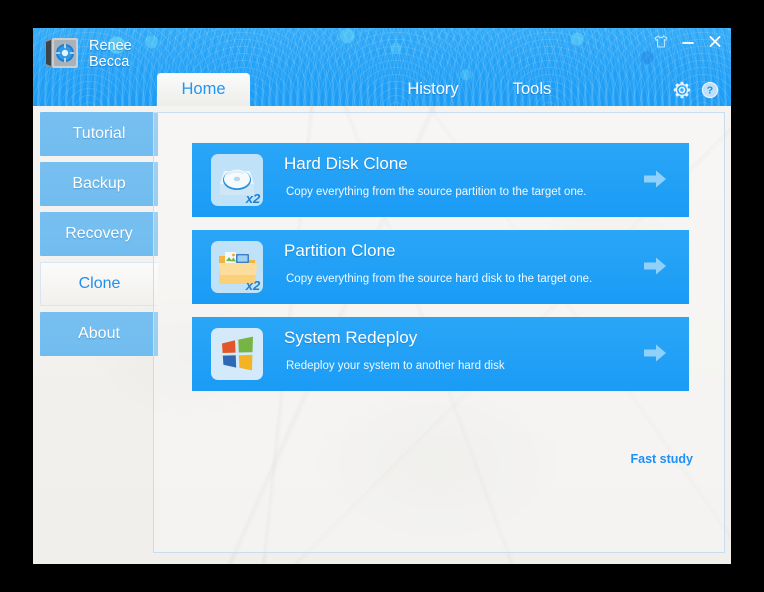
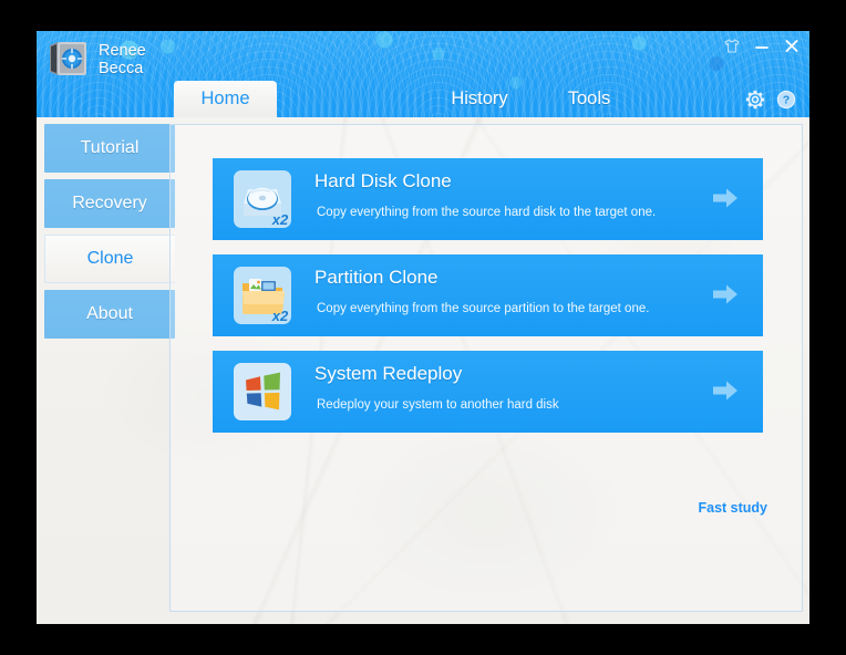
  Renee
  Becca
  Home
  History
  Tools
  ?
  Tutorial
- Backup
  Recovery
  Clone
  About
  x2
  Hard Disk Clone
- Copy everything from the source partition to the target one.
+ Copy everything from the source hard disk to the target one.
  x2
  Partition Clone
- Copy everything from the source hard disk to the target one.
+ Copy everything from the source partition to the target one.
  System Redeploy
  Redeploy your system to another hard disk
  Fast study
